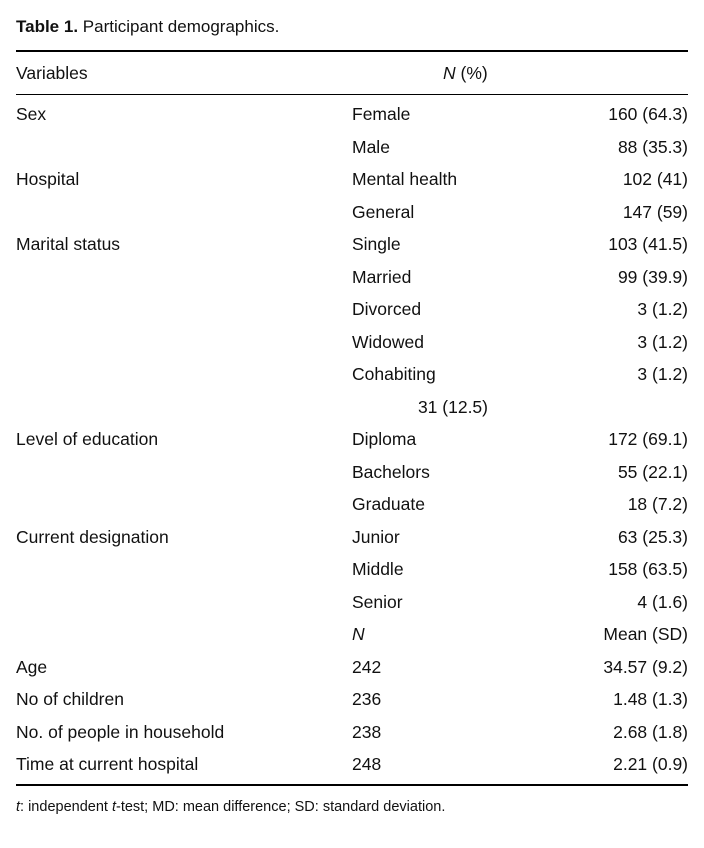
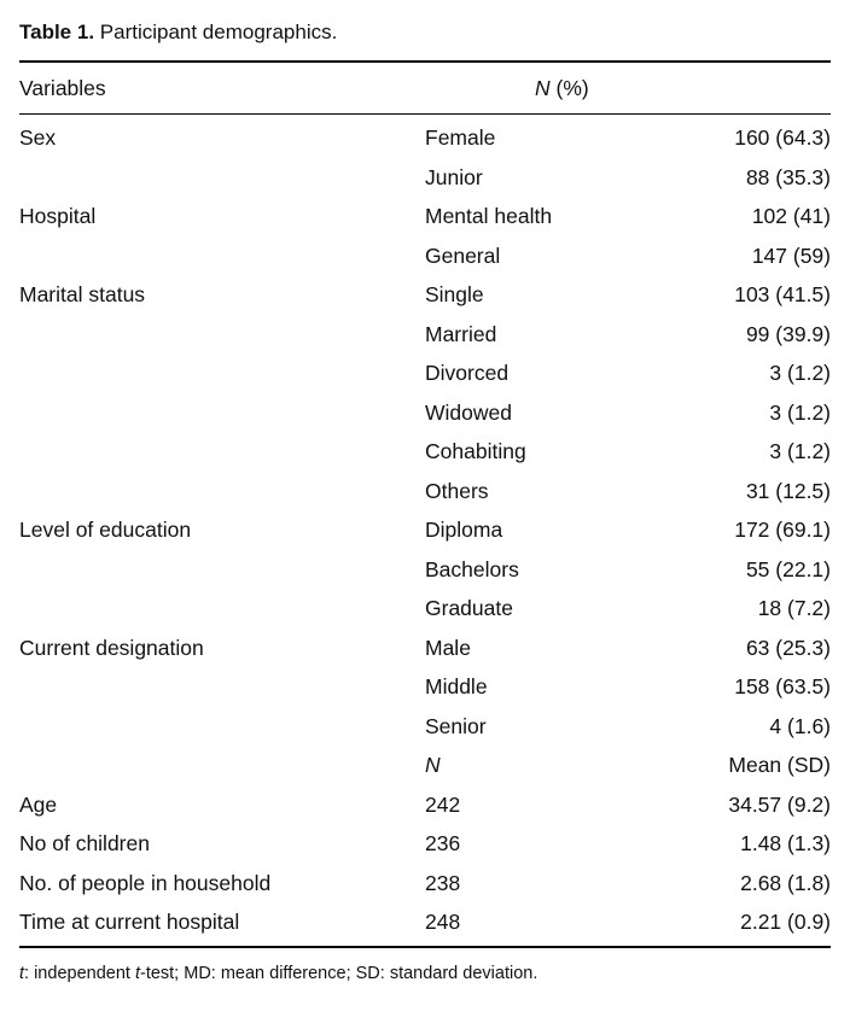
  Table 1. Participant demographics.
  Variables
  N (%)
  Sex
  Female
  160 (64.3)
- Male
+ Junior
  88 (35.3)
  Hospital
  Mental health
  102 (41)
  General
  147 (59)
  Marital status
  Single
  103 (41.5)
  Married
  99 (39.9)
  Divorced
  3 (1.2)
  Widowed
  3 (1.2)
  Cohabiting
  3 (1.2)
+ Others
  31 (12.5)
  Level of education
  Diploma
  172 (69.1)
  Bachelors
  55 (22.1)
  Graduate
  18 (7.2)
  Current designation
- Junior
+ Male
  63 (25.3)
  Middle
  158 (63.5)
  Senior
  4 (1.6)
  N
  Mean (SD)
  Age
  242
  34.57 (9.2)
  No of children
  236
  1.48 (1.3)
  No. of people in household
  238
  2.68 (1.8)
  Time at current hospital
  248
  2.21 (0.9)
  t: independent t-test; MD: mean difference; SD: standard deviation.
